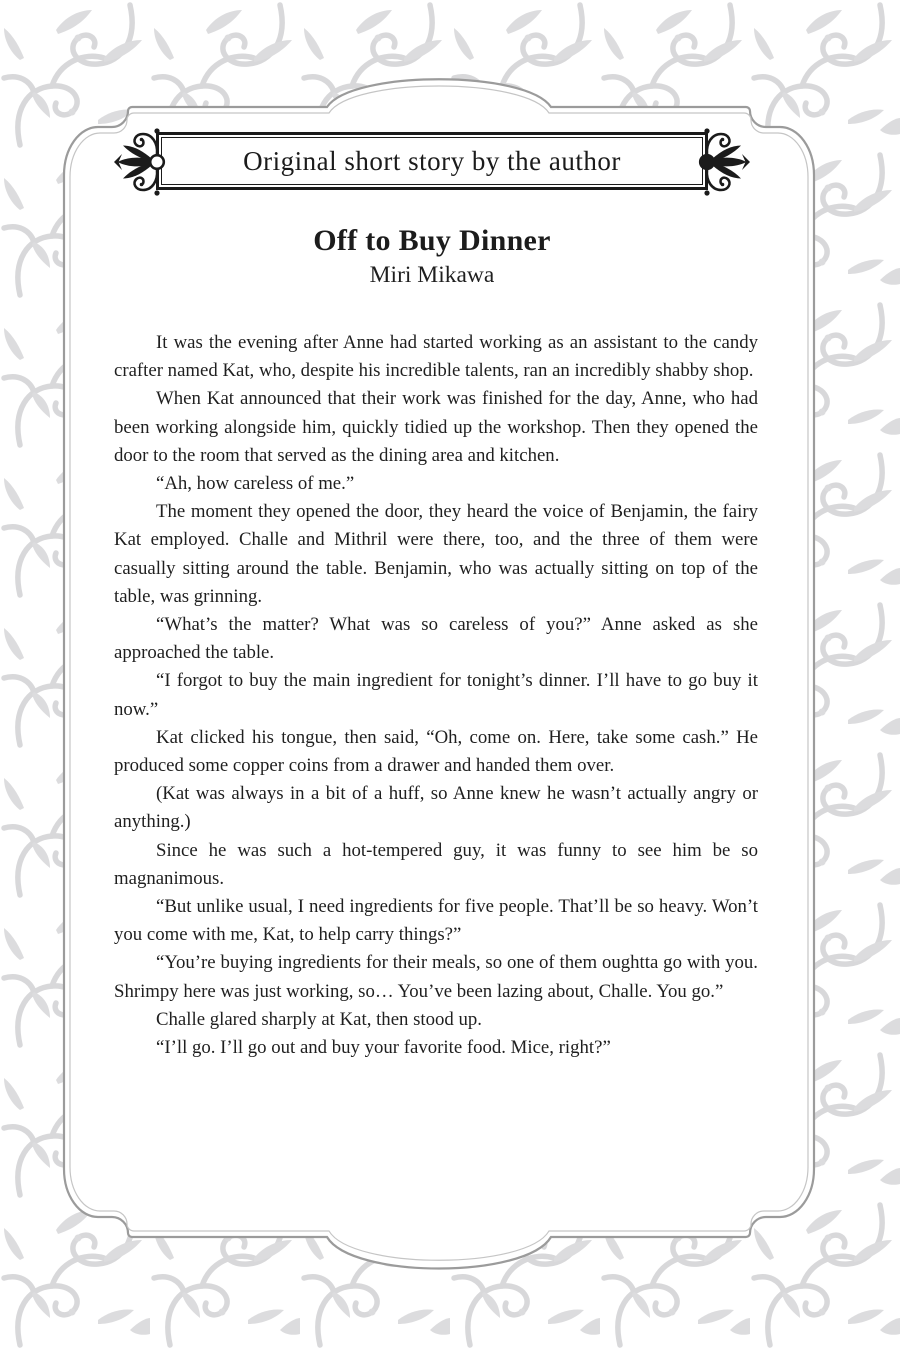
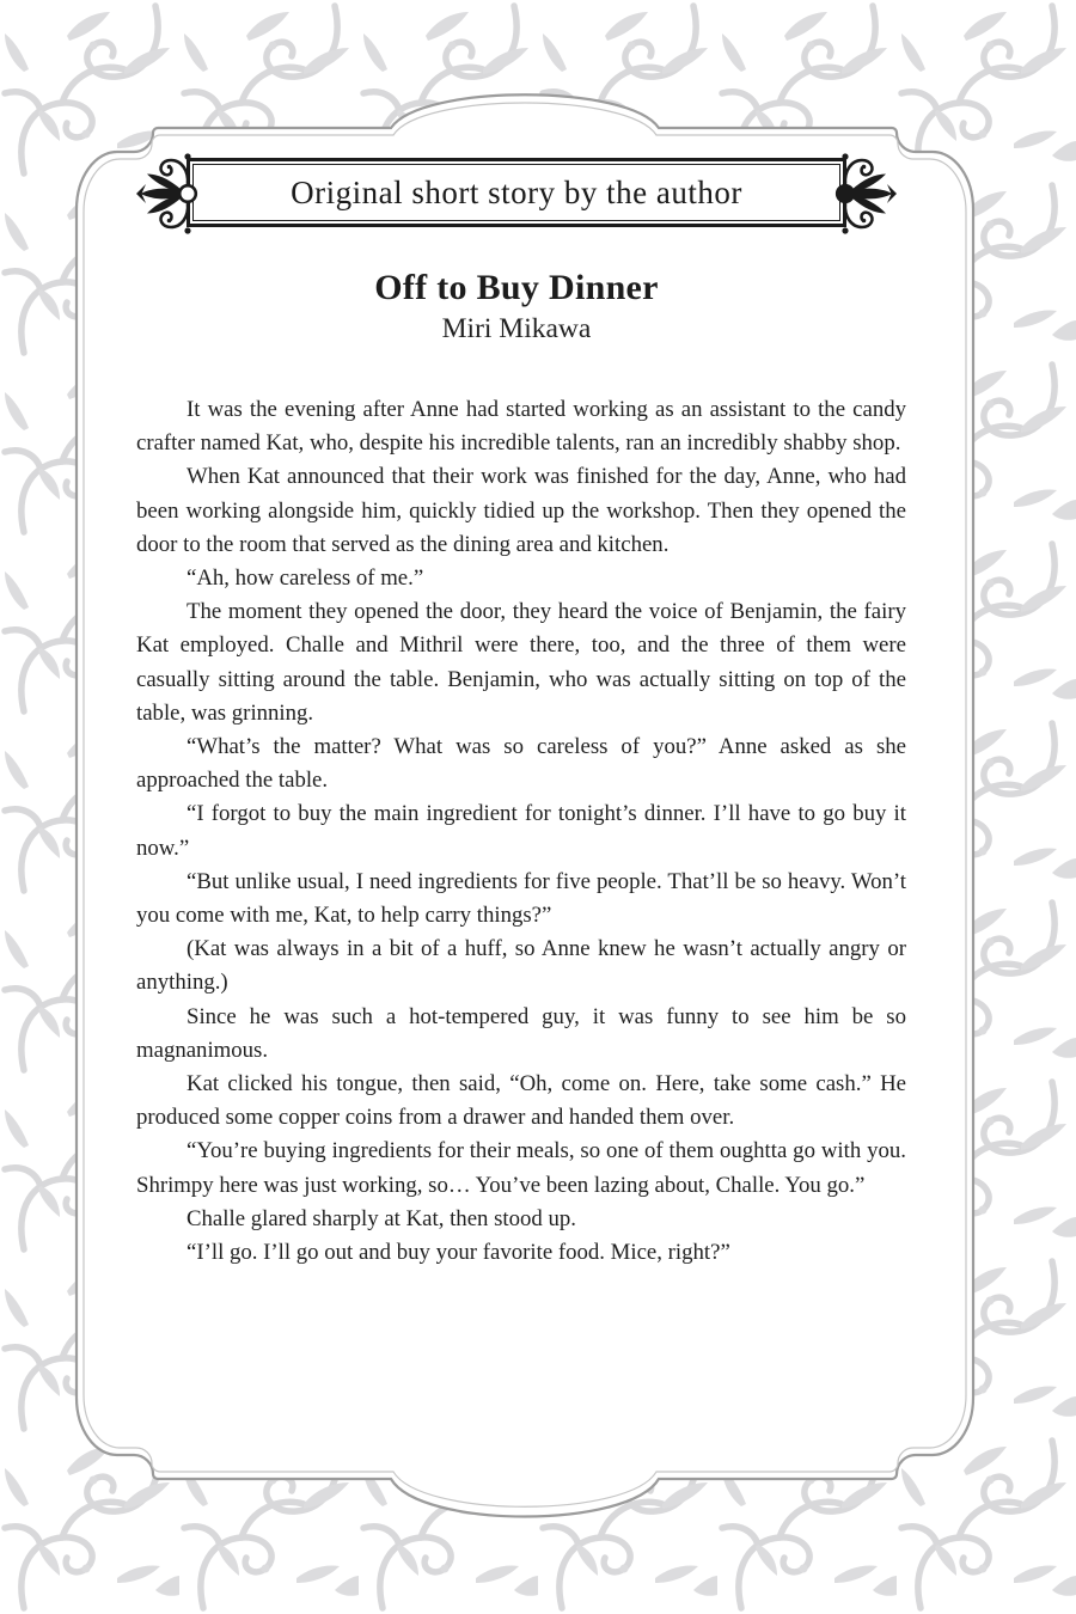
  Original short story by the author
  Off to Buy Dinner
  Miri Mikawa
  It was the evening after Anne had started working as an assistant to the candy crafter named Kat, who, despite his incredible talents, ran an incredibly shabby shop.
  When Kat announced that their work was finished for the day, Anne, who had been working alongside him, quickly tidied up the workshop. Then they opened the door to the room that served as the dining area and kitchen.
  “Ah, how careless of me.”
  The moment they opened the door, they heard the voice of Benjamin, the fairy Kat employed. Challe and Mithril were there, too, and the three of them were casually sitting around the table. Benjamin, who was actually sitting on top of the table, was grinning.
  “What’s the matter? What was so careless of you?” Anne asked as she approached the table.
  “I forgot to buy the main ingredient for tonight’s dinner. I’ll have to go buy it now.”
- Kat clicked his tongue, then said, “Oh, come on. Here, take some cash.” He produced some copper coins from a drawer and handed them over.
+ “But unlike usual, I need ingredients for five people. That’ll be so heavy. Won’t you come with me, Kat, to help carry things?”
  (Kat was always in a bit of a huff, so Anne knew he wasn’t actually angry or anything.)
  Since he was such a hot-tempered guy, it was funny to see him be so magnanimous.
- “But unlike usual, I need ingredients for five people. That’ll be so heavy. Won’t you come with me, Kat, to help carry things?”
+ Kat clicked his tongue, then said, “Oh, come on. Here, take some cash.” He produced some copper coins from a drawer and handed them over.
  “You’re buying ingredients for their meals, so one of them oughtta go with you. Shrimpy here was just working, so… You’ve been lazing about, Challe. You go.”
  Challe glared sharply at Kat, then stood up.
  “I’ll go. I’ll go out and buy your favorite food. Mice, right?”
